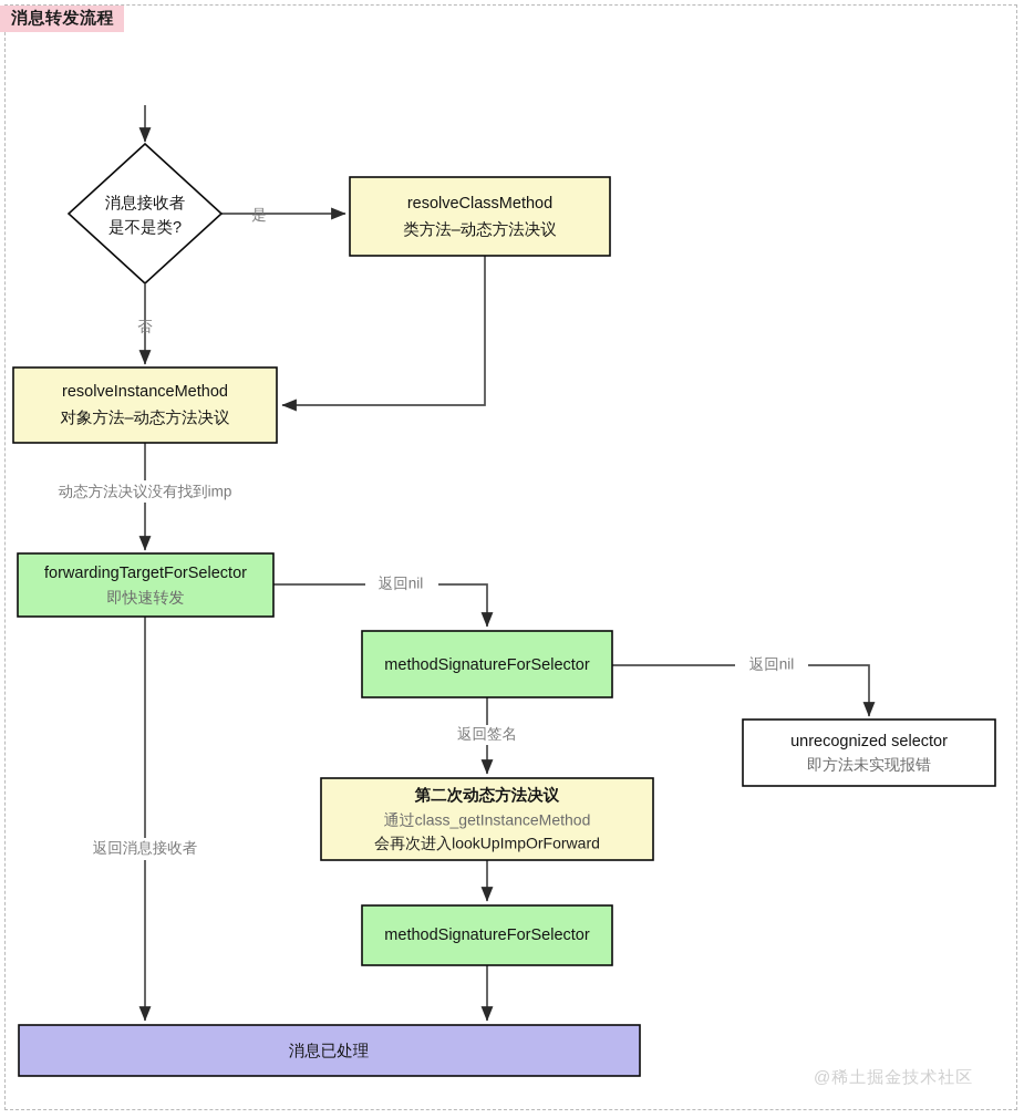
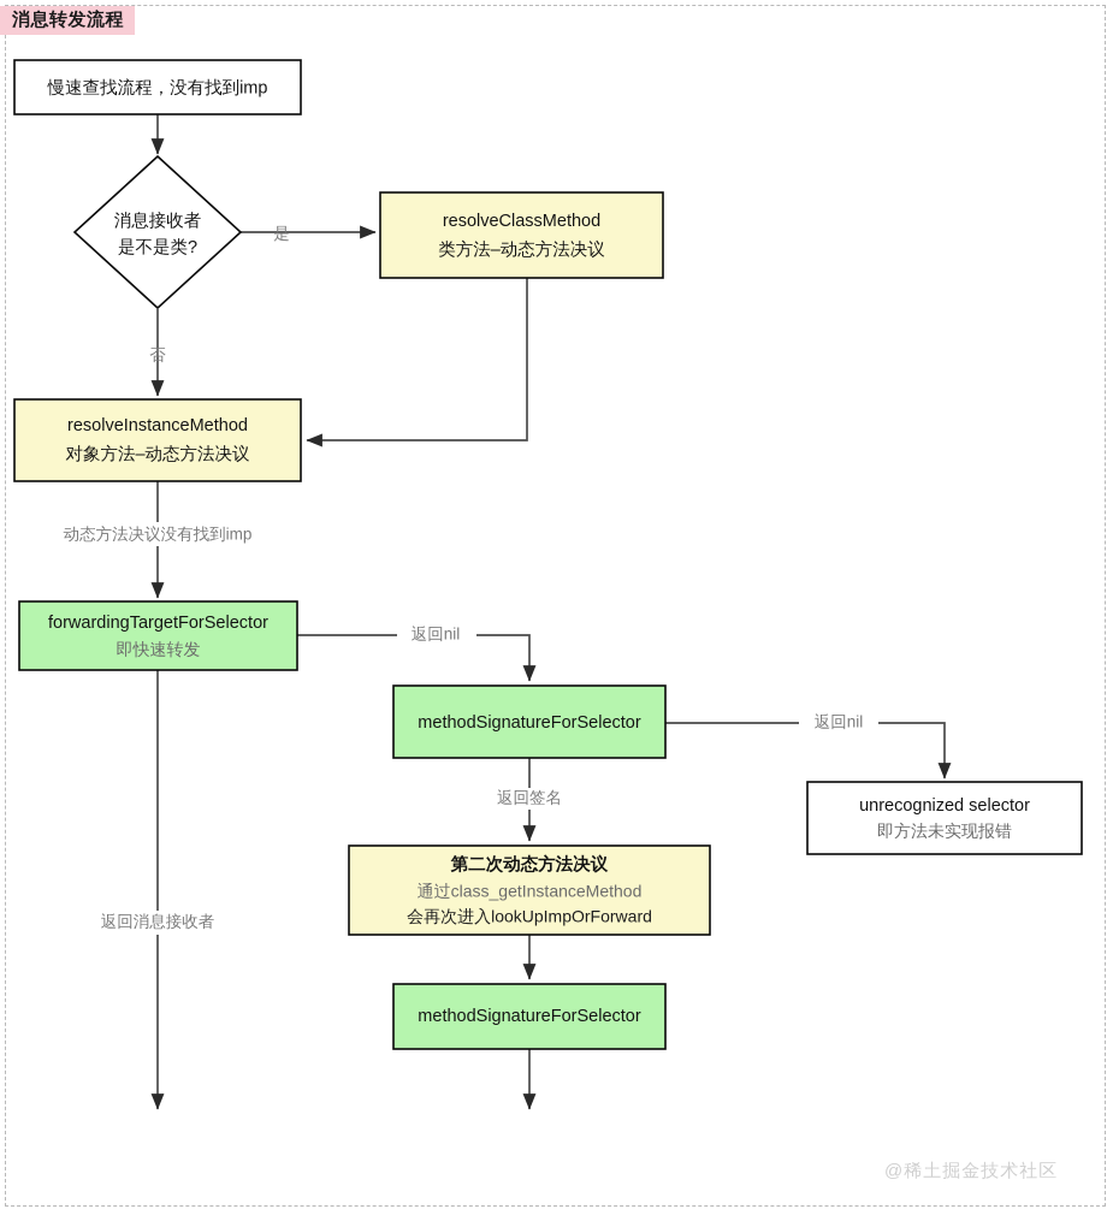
  消息转发流程
+ 慢速查找流程，没有找到imp
  消息接收者
  是不是类?
  resolveClassMethod
  类方法–动态方法决议
  resolveInstanceMethod
  对象方法–动态方法决议
  forwardingTargetForSelector
  即快速转发
  methodSignatureForSelector
  unrecognized selector
  即方法未实现报错
  第二次动态方法决议
  通过class_getInstanceMethod
  会再次进入lookUpImpOrForward
  methodSignatureForSelector
- 消息已处理
  是
  否
  动态方法决议没有找到imp
  返回nil
  返回nil
  返回签名
  返回消息接收者
  @稀土掘金技术社区
